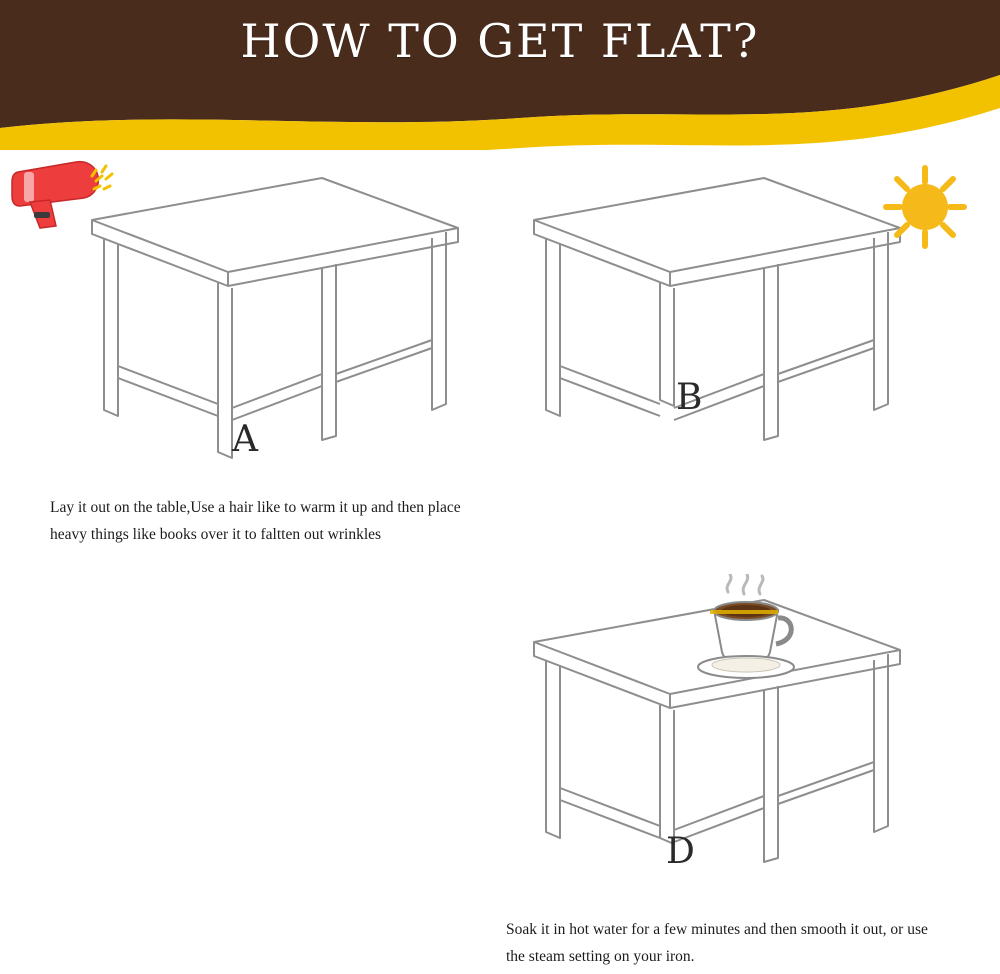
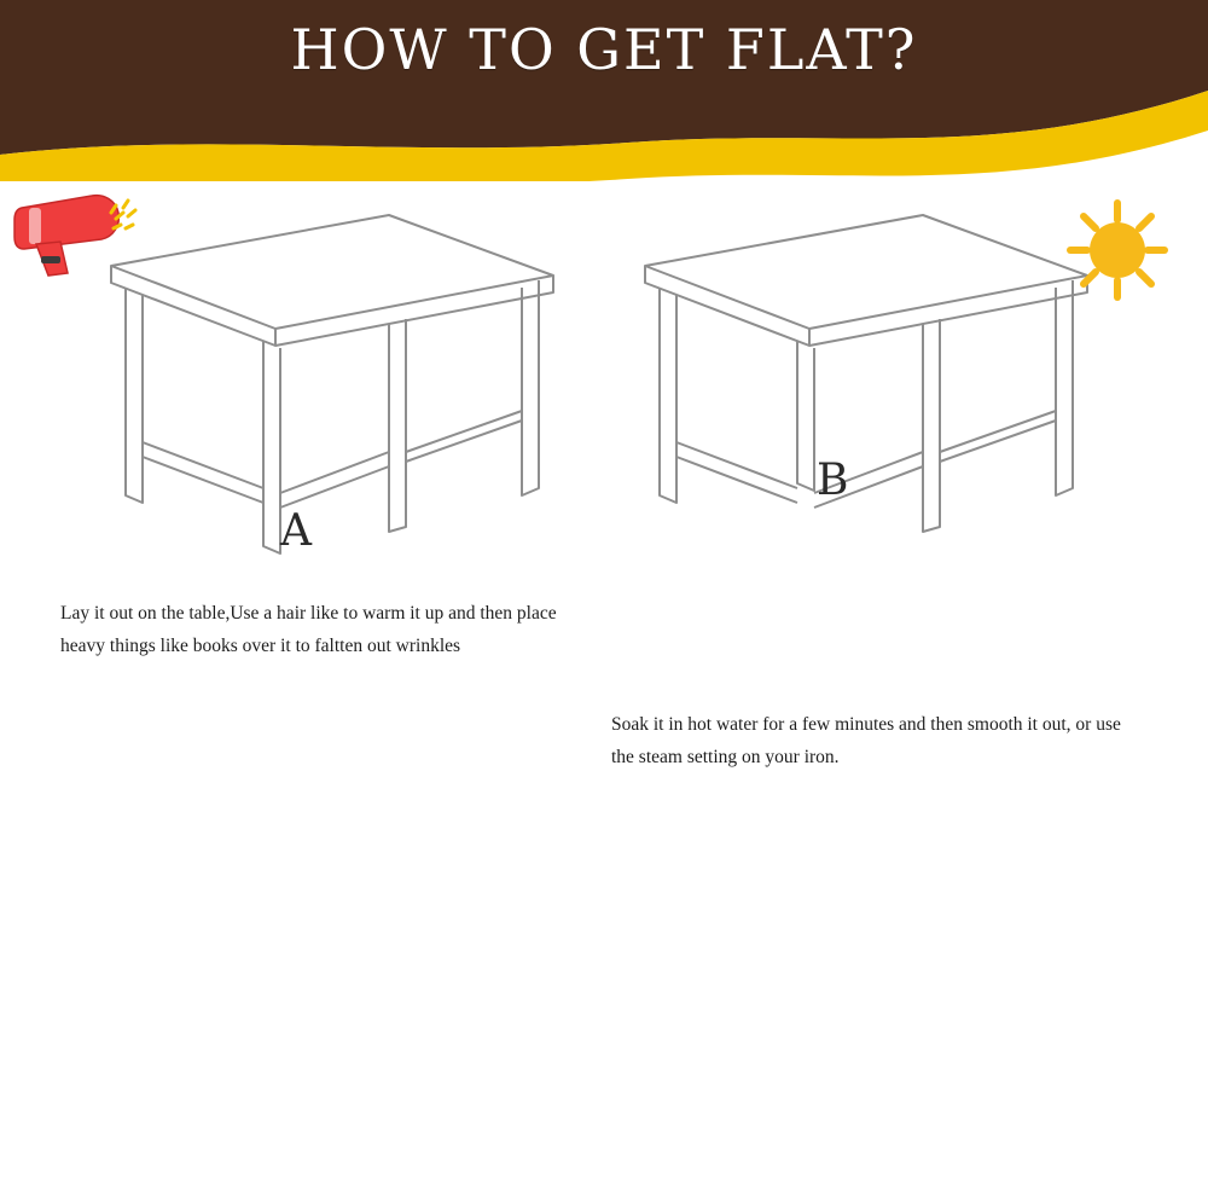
  HOW TO GET FLAT?
  A
  Lay it out on the table,Use a hair like to warm it up and then place heavy things like books over it to faltten out wrinkles
  B
- D
  Soak it in hot water for a few minutes and then smooth it out, or use the steam setting on your iron.
